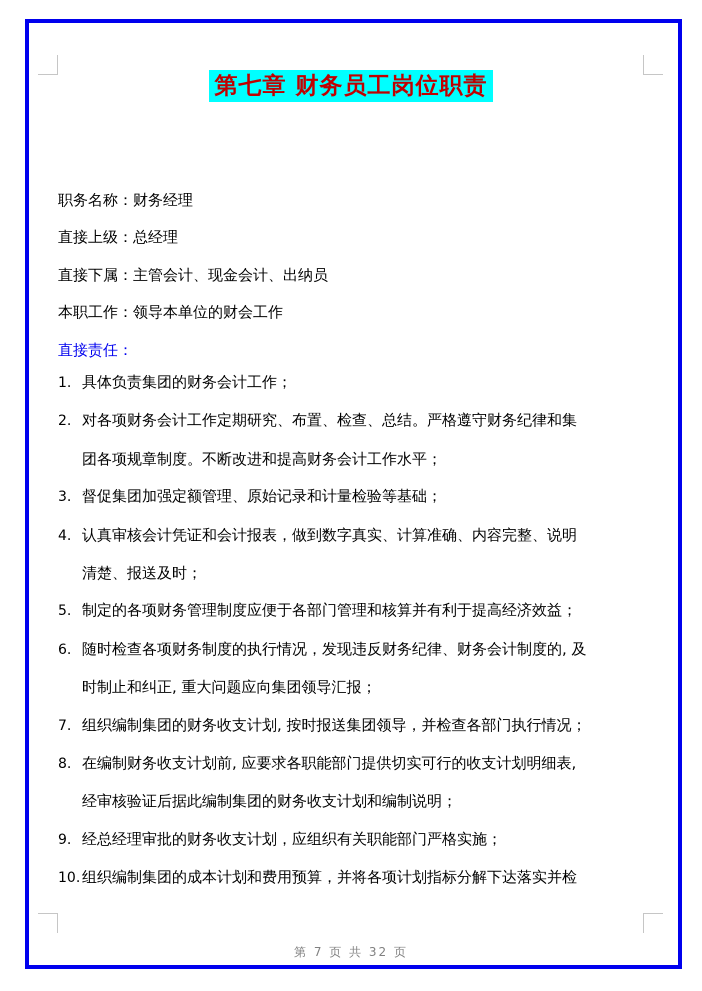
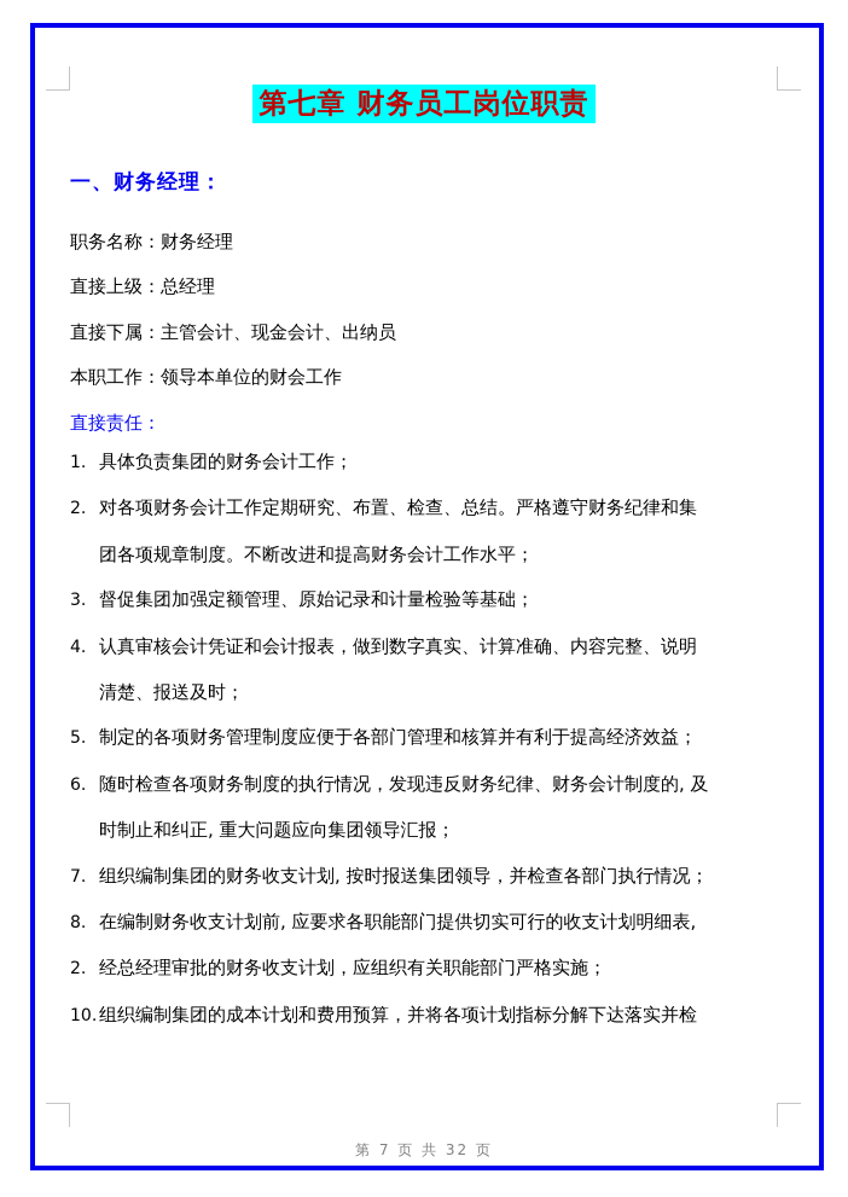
  第七章 财务员工岗位职责
+ 一、财务经理：
  职务名称：财务经理
  直接上级：总经理
  直接下属：主管会计、现金会计、出纳员
  本职工作：领导本单位的财会工作
  直接责任：
  1. 具体负责集团的财务会计工作；
  2. 对各项财务会计工作定期研究、布置、检查、总结。严格遵守财务纪律和集
  团各项规章制度。不断改进和提高财务会计工作水平；
  3. 督促集团加强定额管理、原始记录和计量检验等基础；
  4. 认真审核会计凭证和会计报表，做到数字真实、计算准确、内容完整、说明
  清楚、报送及时；
  5. 制定的各项财务管理制度应便于各部门管理和核算并有利于提高经济效益；
  6. 随时检查各项财务制度的执行情况，发现违反财务纪律、财务会计制度的, 及
  时制止和纠正, 重大问题应向集团领导汇报；
  7. 组织编制集团的财务收支计划, 按时报送集团领导，并检查各部门执行情况；
  8. 在编制财务收支计划前, 应要求各职能部门提供切实可行的收支计划明细表,
- 经审核验证后据此编制集团的财务收支计划和编制说明；
- 9. 经总经理审批的财务收支计划，应组织有关职能部门严格实施；
+ 2. 经总经理审批的财务收支计划，应组织有关职能部门严格实施；
  10.组织编制集团的成本计划和费用预算，并将各项计划指标分解下达落实并检
  第 7 页 共 32 页
